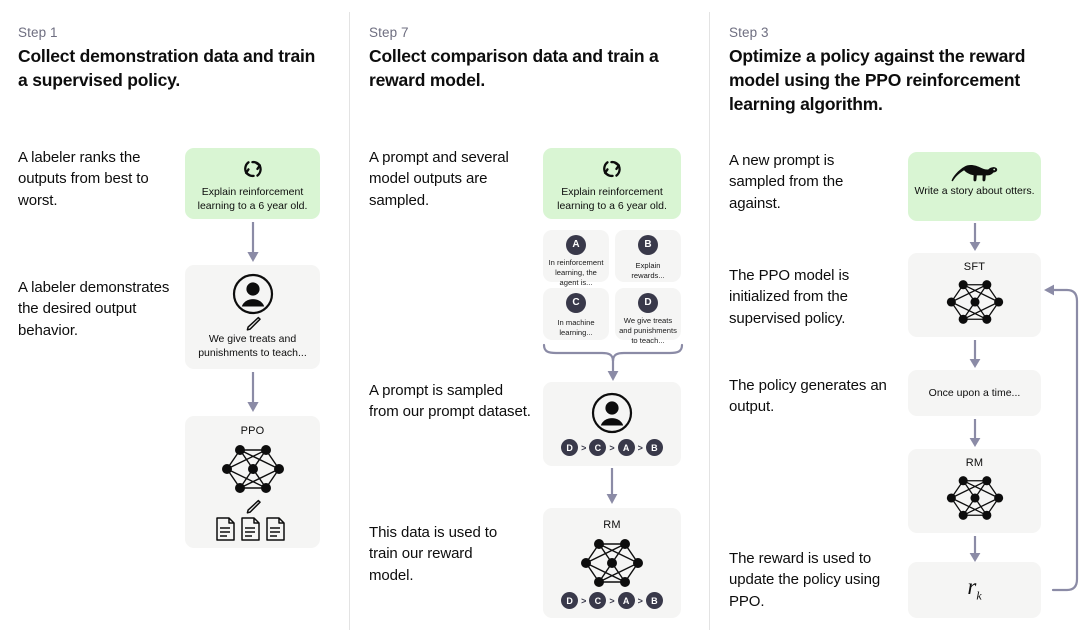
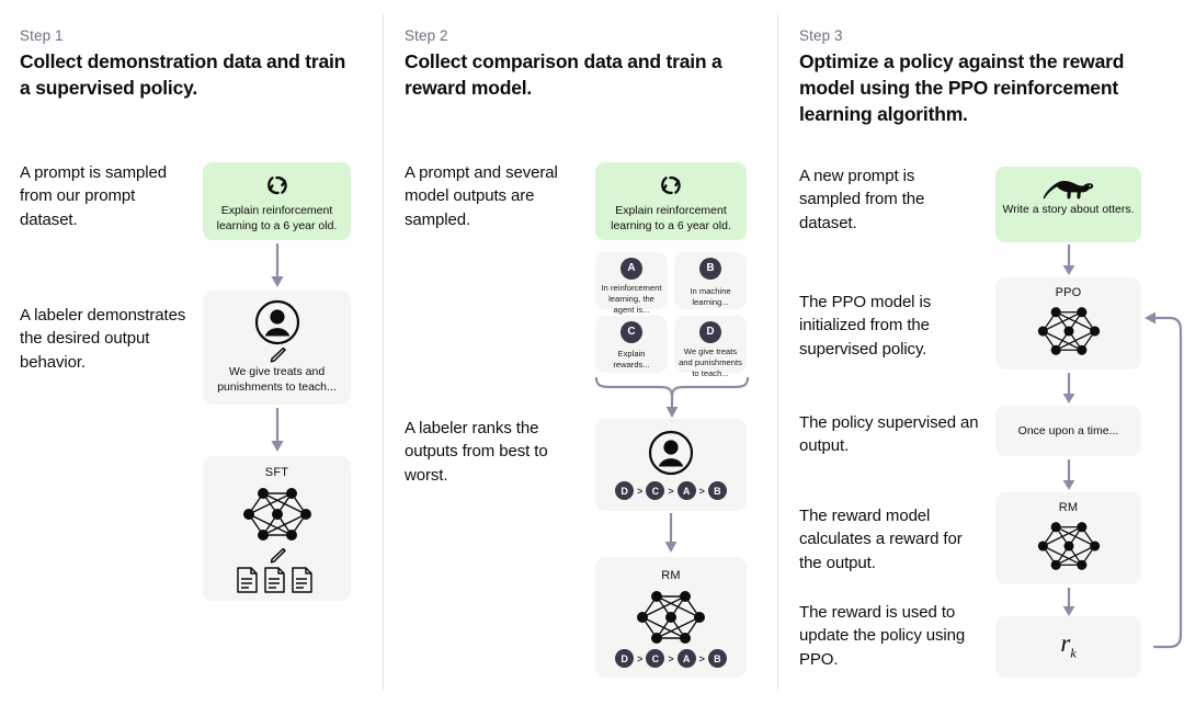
  Step 1
  Collect demonstration data and train a supervised policy.
- A labeler ranks the outputs from best to worst.
+ A prompt is sampled from our prompt dataset.
  A labeler demonstrates the desired output behavior.
  Explain reinforcement learning to a 6 year old.
  We give treats and punishments to teach...
- PPO
+ SFT
- Step 7
+ Step 2
  Collect comparison data and train a reward model.
  A prompt and several model outputs are sampled.
- A prompt is sampled from our prompt dataset.
+ A labeler ranks the outputs from best to worst.
- This data is used to train our reward model.
  Explain reinforcement learning to a 6 year old.
  A
  In reinforcement learning, the agent is...
  B
- Explain rewards...
+ In machine learning...
  C
- In machine learning...
+ Explain rewards...
  D
  We give treats and punishments to teach...
  D
  >
  C
  >
  A
  >
  B
  RM
  D
  >
  C
  >
  A
  >
  B
  Step 3
  Optimize a policy against the reward model using the PPO reinforcement learning algorithm.
- A new prompt is sampled from the against.
+ A new prompt is sampled from the dataset.
  The PPO model is initialized from the supervised policy.
- The policy generates an output.
+ The policy supervised an output.
+ The reward model calculates a reward for the output.
  The reward is used to update the policy using PPO.
  Write a story about otters.
- SFT
+ PPO
  Once upon a time...
  RM
  rk
